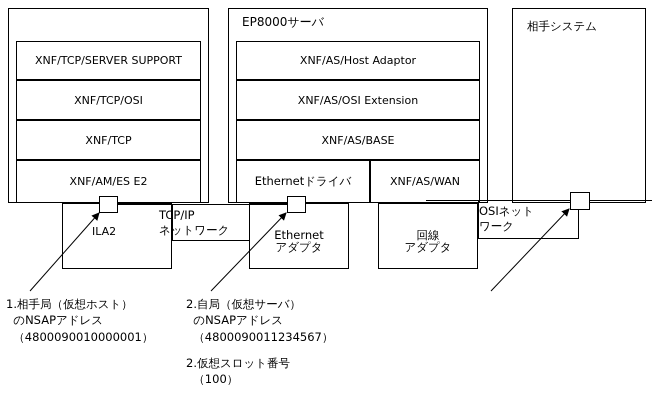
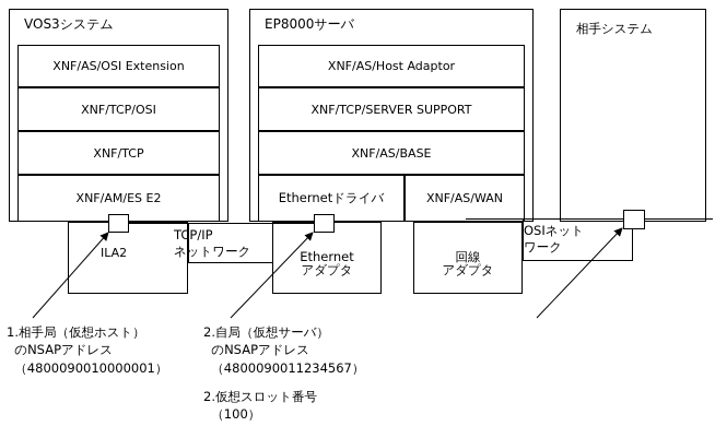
+ VOS3システム
- XNF/TCP/SERVER SUPPORT
+ XNF/AS/OSI Extension
  XNF/TCP/OSI
  XNF/TCP
  XNF/AM/ES E2
  EP8000サーバ
  XNF/AS/Host Adaptor
- XNF/AS/OSI Extension
+ XNF/TCP/SERVER SUPPORT
  XNF/AS/BASE
  Ethernetドライバ
  XNF/AS/WAN
  相手システム
  ILA2
  Ethernet
  アダプタ
  回線
  アダプタ
  TCP/IP
  ネットワーク
  OSIネット
  ワーク
  1.相手局（仮想ホスト）
  のNSAPアドレス
  （4800090010000001）
  2.自局（仮想サーバ）
  のNSAPアドレス
  （4800090011234567）
  2.仮想スロット番号
  （100）
